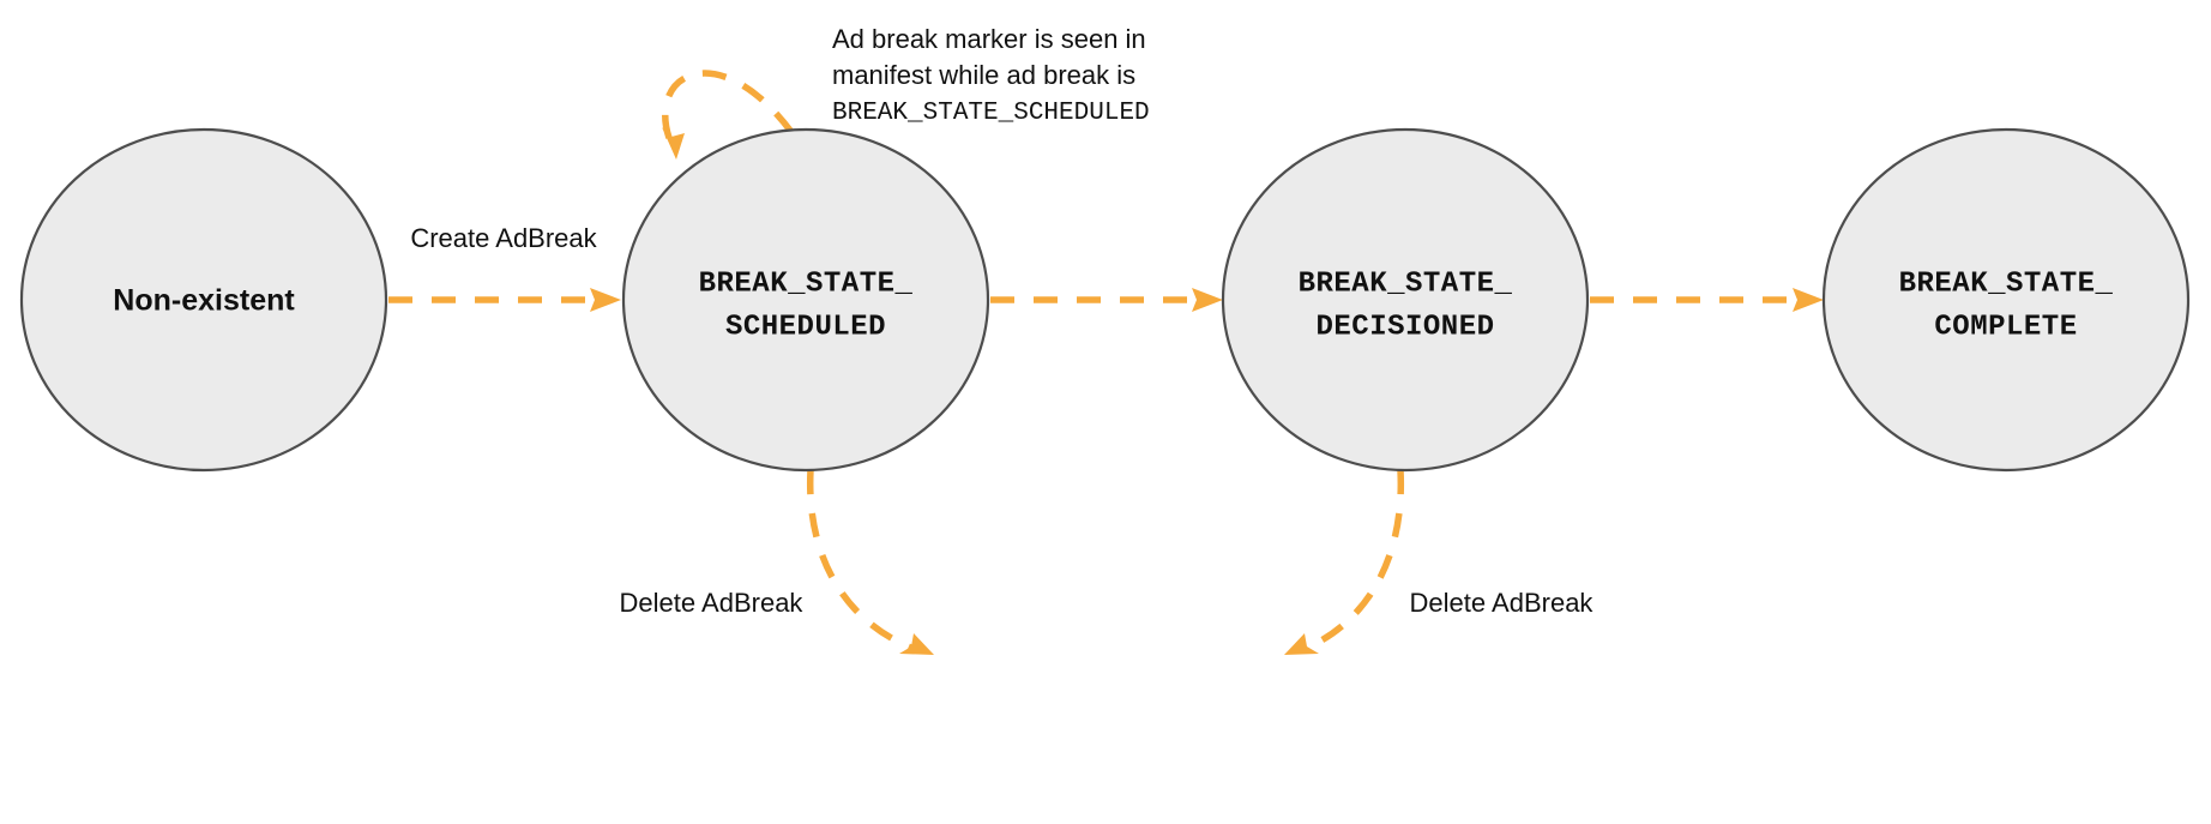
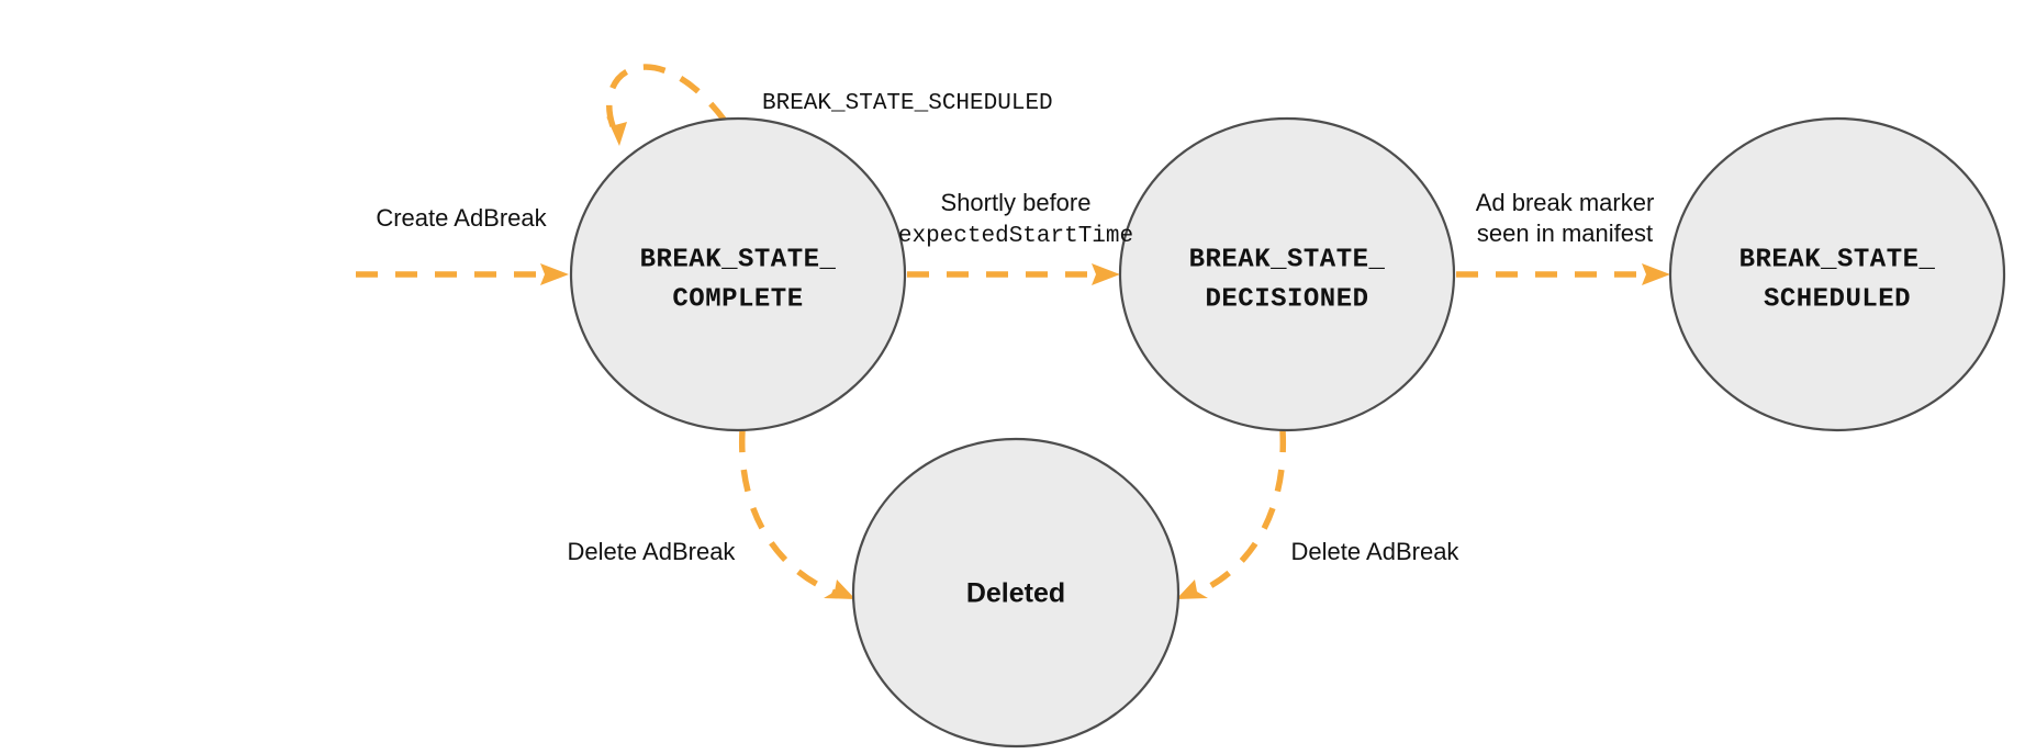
- Non-existent
  BREAK_STATE_
- SCHEDULED
+ COMPLETE
  BREAK_STATE_
  DECISIONED
  BREAK_STATE_
- COMPLETE
+ SCHEDULED
+ Deleted
  Create AdBreak
- Ad break marker is seen in
- manifest while ad break is
  BREAK_STATE_SCHEDULED
+ Shortly before
+ expectedStartTime
+ Ad break marker
+ seen in manifest
  Delete AdBreak
  Delete AdBreak
